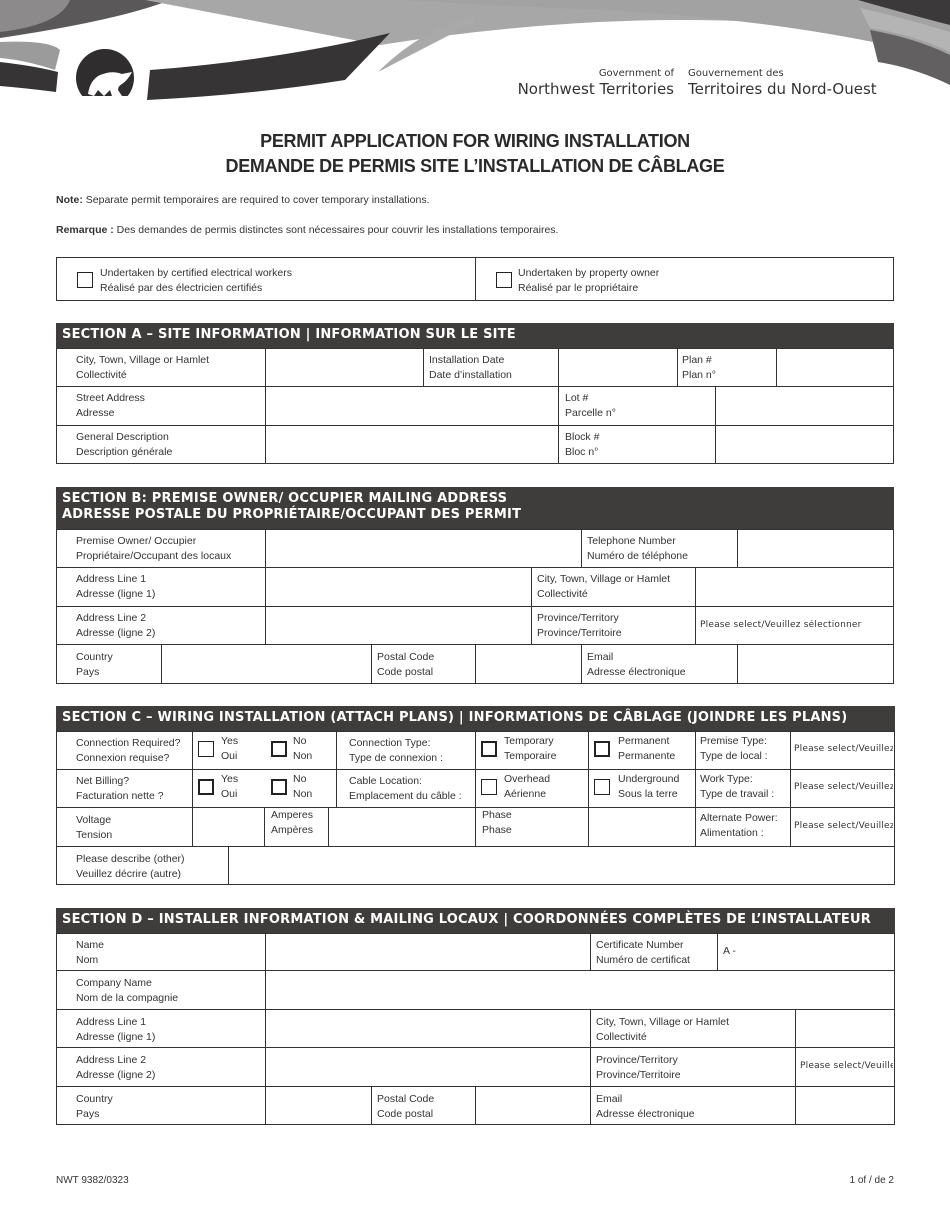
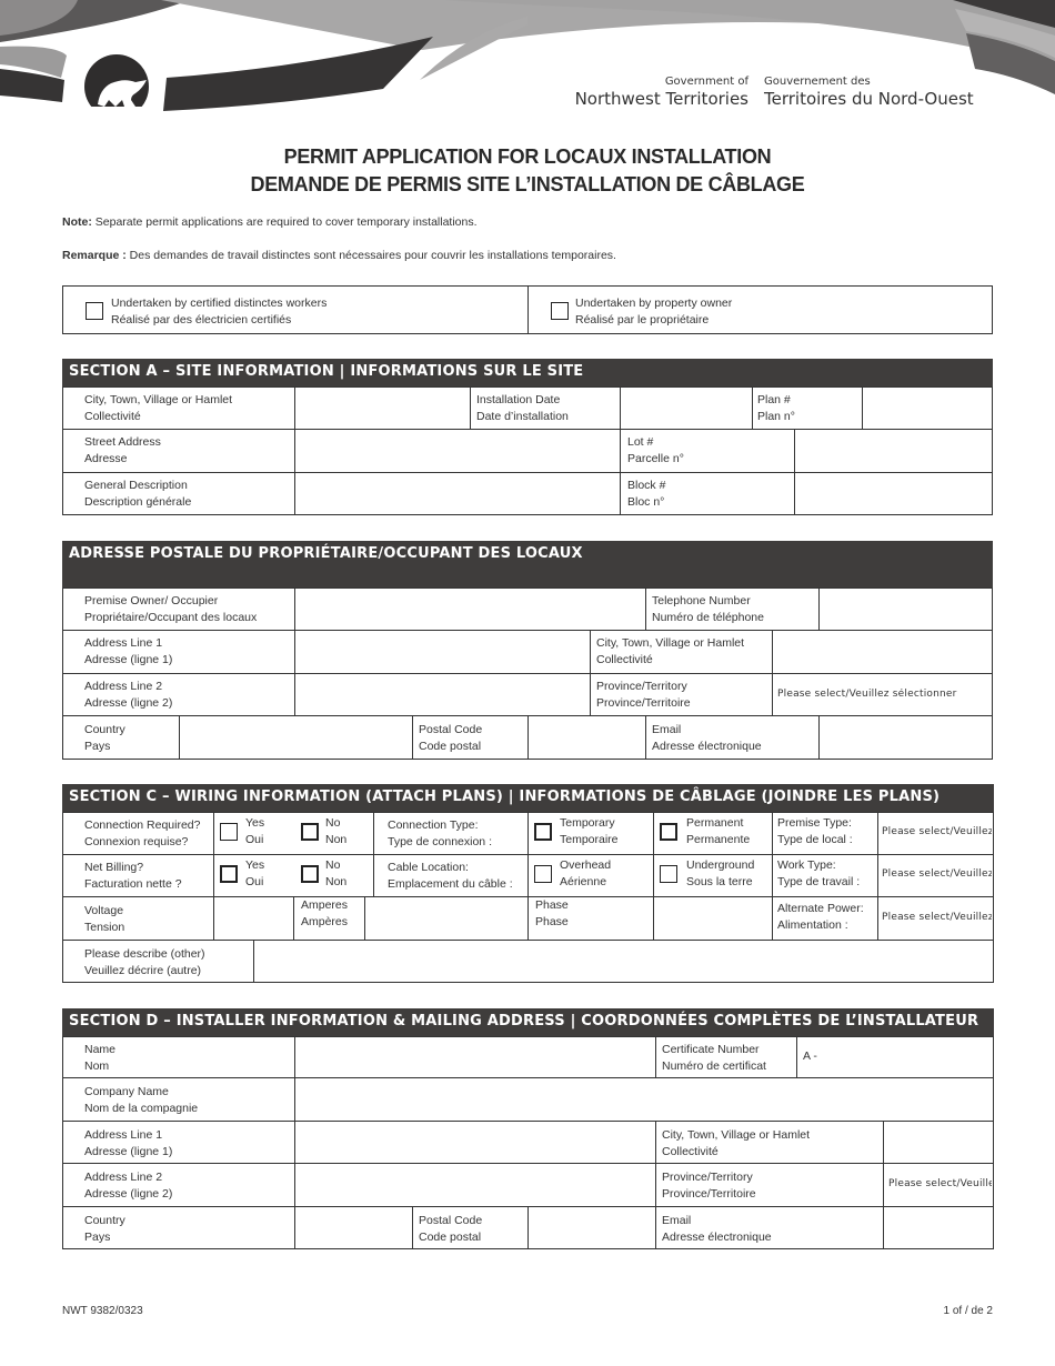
  Government of
  Northwest Territories
  Gouvernement des
  Territoires du Nord-Ouest
- PERMIT APPLICATION FOR WIRING INSTALLATION
+ PERMIT APPLICATION FOR LOCAUX INSTALLATION
  DEMANDE DE PERMIS SITE L’INSTALLATION DE CÂBLAGE
- Note: Separate permit temporaires are required to cover temporary installations.
+ Note: Separate permit applications are required to cover temporary installations.
- Remarque : Des demandes de permis distinctes sont nécessaires pour couvrir les installations temporaires.
+ Remarque : Des demandes de travail distinctes sont nécessaires pour couvrir les installations temporaires.
- Undertaken by certified electrical workers
+ Undertaken by certified distinctes workers
  Réalisé par des électricien certifiés
  Undertaken by property owner
  Réalisé par le propriétaire
- SECTION A – SITE INFORMATION | INFORMATION SUR LE SITE
+ SECTION A – SITE INFORMATION | INFORMATIONS SUR LE SITE
  City, Town, Village or Hamlet
  Collectivité
  Installation Date
  Date d’installation
  Plan #
  Plan n°
  Street Address
  Adresse
  Lot #
  Parcelle n°
  General Description
  Description générale
  Block #
  Bloc n°
- SECTION B: PREMISE OWNER/ OCCUPIER MAILING ADDRESS
- ADRESSE POSTALE DU PROPRIÉTAIRE/OCCUPANT DES PERMIT
+ ADRESSE POSTALE DU PROPRIÉTAIRE/OCCUPANT DES LOCAUX
  Premise Owner/ Occupier
  Propriétaire/Occupant des locaux
  Telephone Number
  Numéro de téléphone
  Address Line 1
  Adresse (ligne 1)
  City, Town, Village or Hamlet
  Collectivité
  Address Line 2
  Adresse (ligne 2)
  Province/Territory
  Province/Territoire
  Please select/Veuillez sélectionner
  Country
  Pays
  Postal Code
  Code postal
  Email
  Adresse électronique
- SECTION C – WIRING INSTALLATION (ATTACH PLANS) | INFORMATIONS DE CÂBLAGE (JOINDRE LES PLANS)
+ SECTION C – WIRING INFORMATION (ATTACH PLANS) | INFORMATIONS DE CÂBLAGE (JOINDRE LES PLANS)
  Connection Required?
  Connexion requise?
  Yes
  Oui
  No
  Non
  Connection Type:
  Type de connexion :
  Temporary
  Temporaire
  Permanent
  Permanente
  Premise Type:
  Type de local :
  Please select/Veuillez
  Net Billing?
  Facturation nette ?
  Yes
  Oui
  No
  Non
  Cable Location:
  Emplacement du câble :
  Overhead
  Aérienne
  Underground
  Sous la terre
  Work Type:
  Type de travail :
  Please select/Veuillez
  Voltage
  Tension
  Amperes
  Ampères
  Phase
  Phase
  Alternate Power:
  Alimentation :
  Please select/Veuillez
  Please describe (other)
  Veuillez décrire (autre)
- SECTION D – INSTALLER INFORMATION & MAILING LOCAUX | COORDONNÉES COMPLÈTES DE L’INSTALLATEUR
+ SECTION D – INSTALLER INFORMATION & MAILING ADDRESS | COORDONNÉES COMPLÈTES DE L’INSTALLATEUR
  Name
  Nom
  Certificate Number
  Numéro de certificat
  A -
  Company Name
  Nom de la compagnie
  Address Line 1
  Adresse (ligne 1)
  City, Town, Village or Hamlet
  Collectivité
  Address Line 2
  Adresse (ligne 2)
  Province/Territory
  Province/Territoire
  Please select/Veuille
  Country
  Pays
  Postal Code
  Code postal
  Email
  Adresse électronique
  NWT 9382/0323
  1 of / de 2
